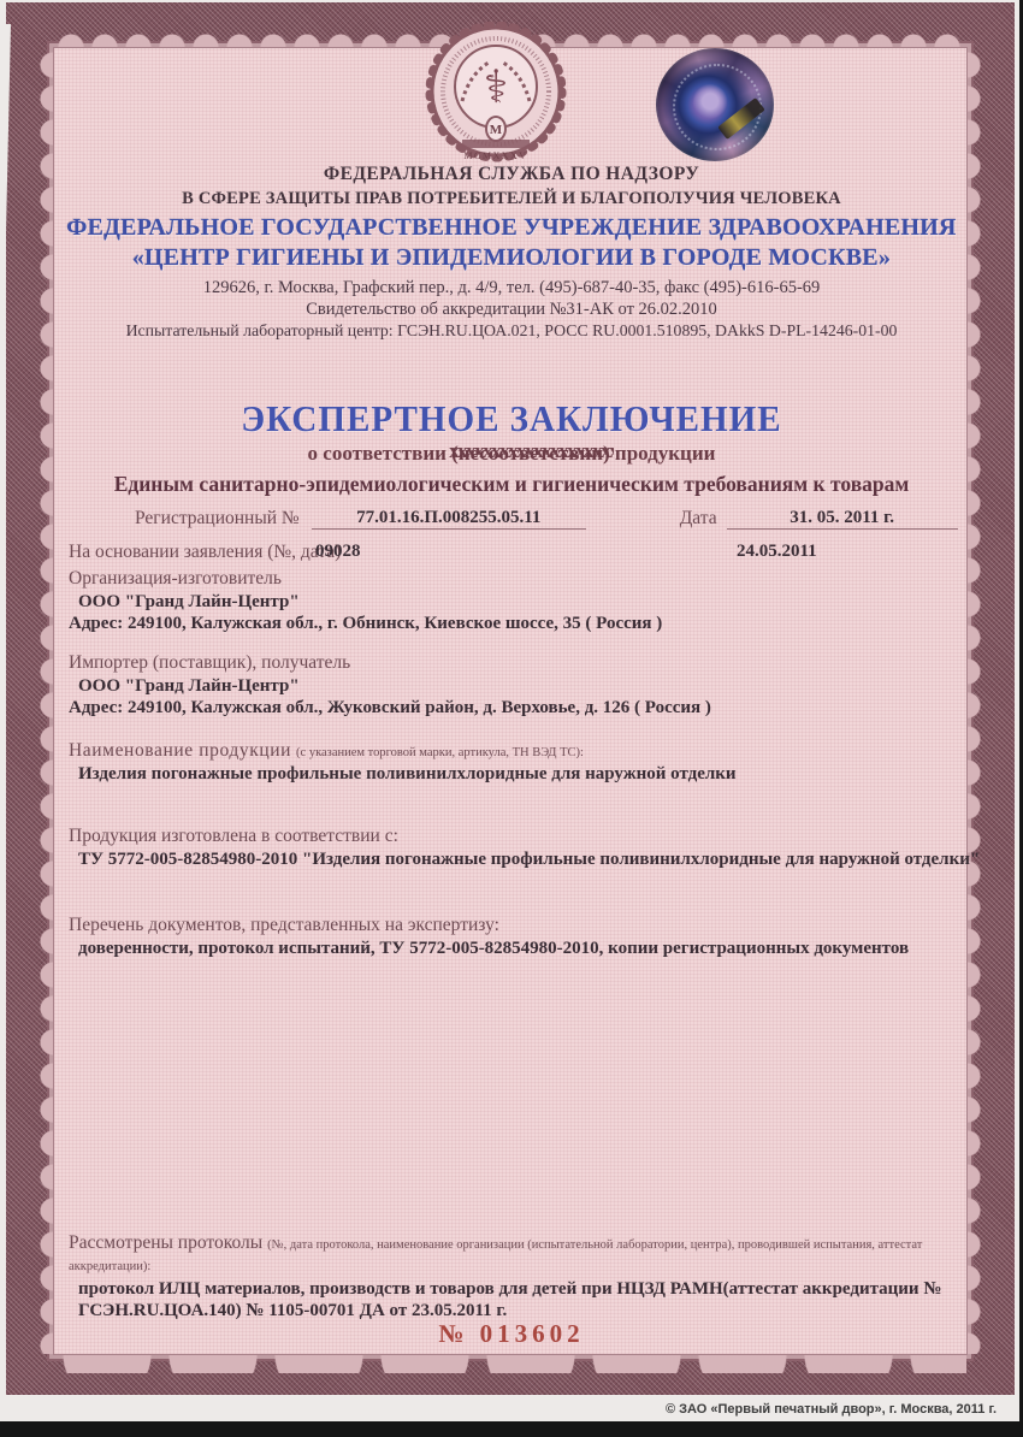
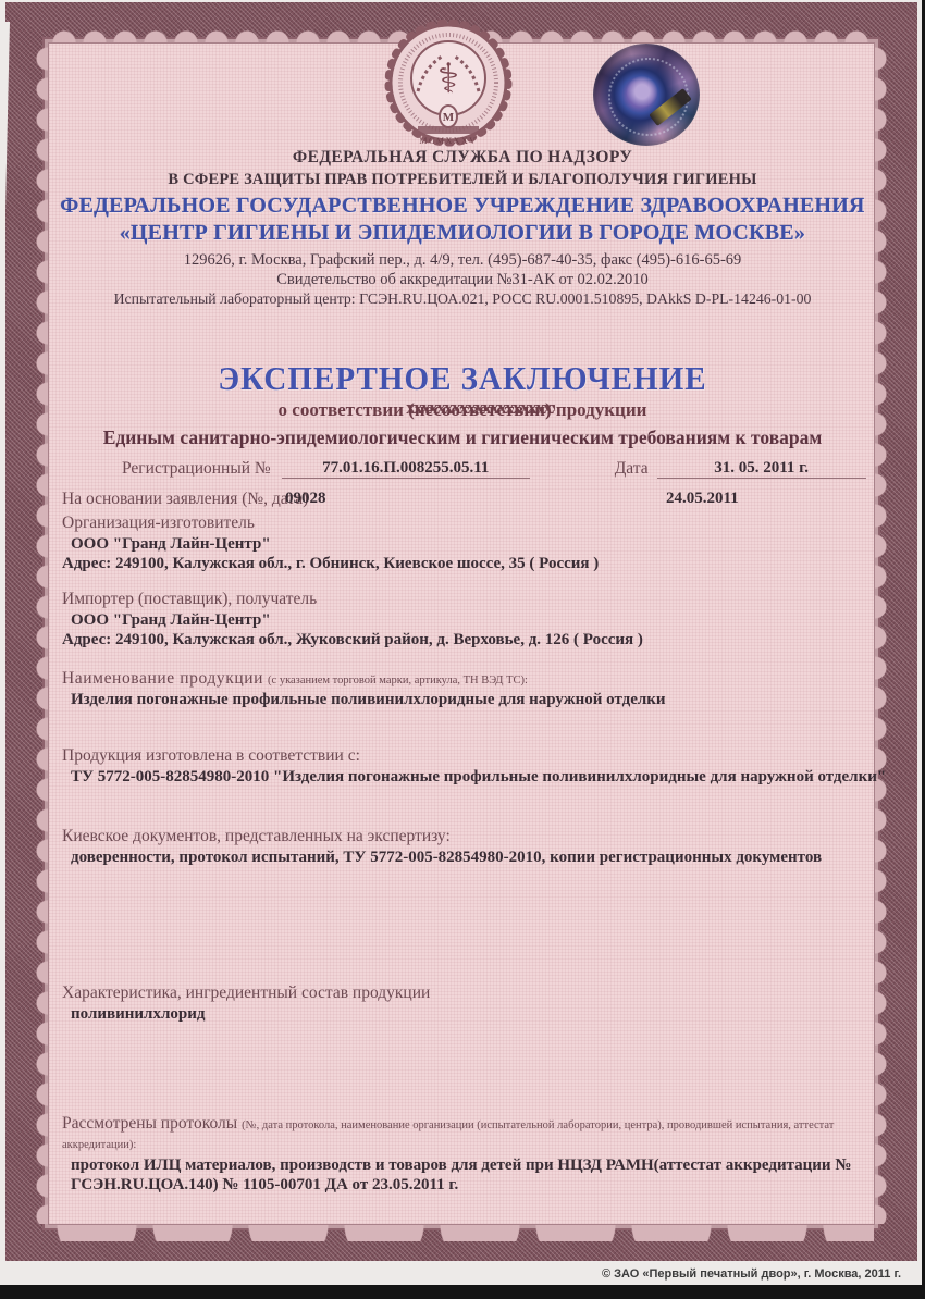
  ⚕
  M
  MCMXXXV
  ФЕДЕРАЛЬНАЯ СЛУЖБА ПО НАДЗОРУ
- В СФЕРЕ ЗАЩИТЫ ПРАВ ПОТРЕБИТЕЛЕЙ И БЛАГОПОЛУЧИЯ ЧЕЛОВЕКА
+ В СФЕРЕ ЗАЩИТЫ ПРАВ ПОТРЕБИТЕЛЕЙ И БЛАГОПОЛУЧИЯ ГИГИЕНЫ
  ФЕДЕРАЛЬНОЕ ГОСУДАРСТВЕННОЕ УЧРЕЖДЕНИЕ ЗДРАВООХРАНЕНИЯ
  «ЦЕНТР ГИГИЕНЫ И ЭПИДЕМИОЛОГИИ В ГОРОДЕ МОСКВЕ»
  129626, г. Москва, Графский пер., д. 4/9, тел. (495)-687-40-35, факс (495)-616-65-69
- Свидетельство об аккредитации №31-АК от 26.02.2010
+ Свидетельство об аккредитации №31-АК от 02.02.2010
  Испытательный лабораторный центр: ГСЭН.RU.ЦОА.021, РОСС RU.0001.510895, DAkkS D-PL-14246-01-00
  ЭКСПЕРТНОЕ ЗАКЛЮЧЕНИЕ
  о соответствии (несоответствии)
  хххххххххххххххххххх
  продукции
  Единым санитарно-эпидемиологическим и гигиеническим требованиям к товарам
  Регистрационный № 77.01.16.П.008255.05.11 Дата 31. 05. 2011 г.
  На основании заявления (№, дата)
  09028
  24.05.2011
  Организация-изготовитель
  ООО "Гранд Лайн-Центр"
  Адрес: 249100, Калужская обл., г. Обнинск, Киевское шоссе, 35 ( Россия )
  Импортер (поставщик), получатель
  ООО "Гранд Лайн-Центр"
  Адрес: 249100, Калужская обл., Жуковский район, д. Верховье, д. 126 ( Россия )
  Наименование продукции (с указанием торговой марки, артикула, ТН ВЭД ТС):
  Изделия погонажные профильные поливинилхлоридные для наружной отделки
  Продукция изготовлена в соответствии с:
  ТУ 5772-005-82854980-2010 "Изделия погонажные профильные поливинилхлоридные для наружной отделки"
- Перечень документов, представленных на экспертизу:
+ Киевское документов, представленных на экспертизу:
  доверенности, протокол испытаний, ТУ 5772-005-82854980-2010, копии регистрационных документов
+ Характеристика, ингредиентный состав продукции
+ поливинилхлорид
  Рассмотрены протоколы (№, дата протокола, наименование организации (испытательной лаборатории, центра), проводившей испытания, аттестат аккредитации):
  протокол ИЛЦ материалов, производств и товаров для детей при НЦЗД РАМН(аттестат аккредитации № ГСЭН.RU.ЦОА.140) № 1105-00701 ДА от 23.05.2011 г.
- № 013602
  © ЗАО «Первый печатный двор», г. Москва, 2011 г.
